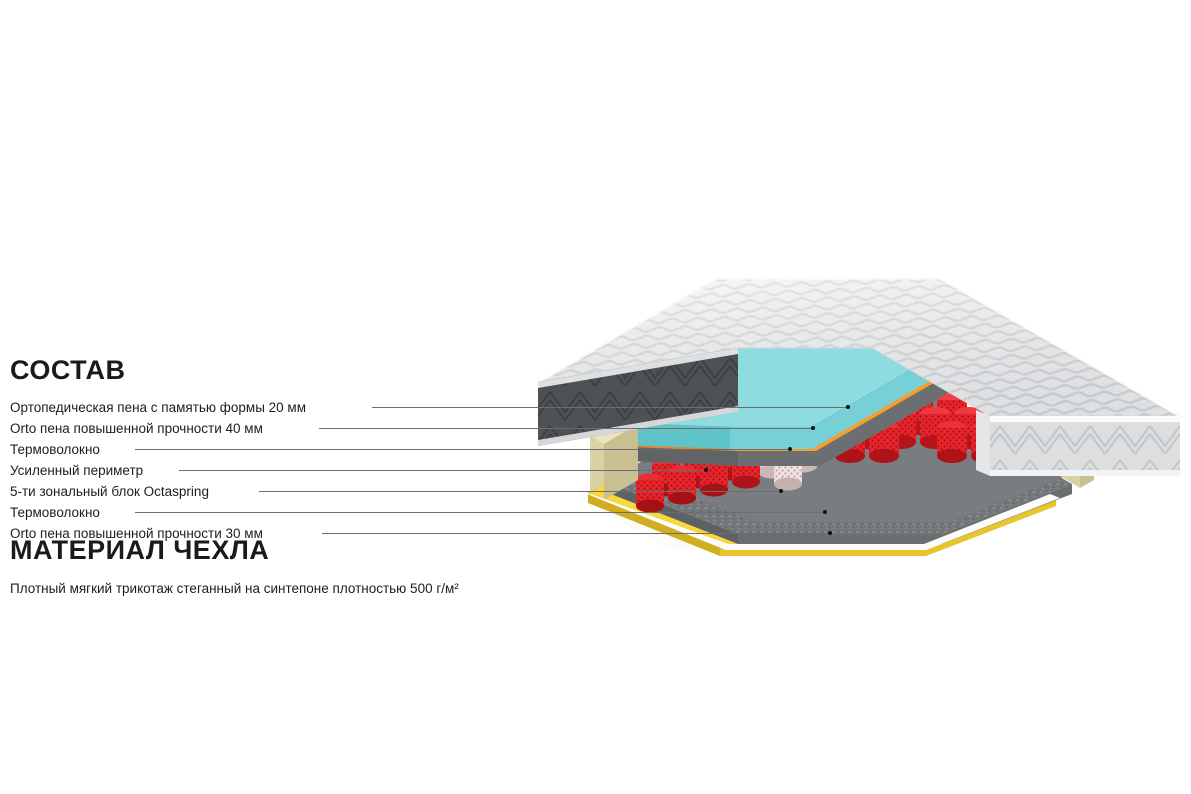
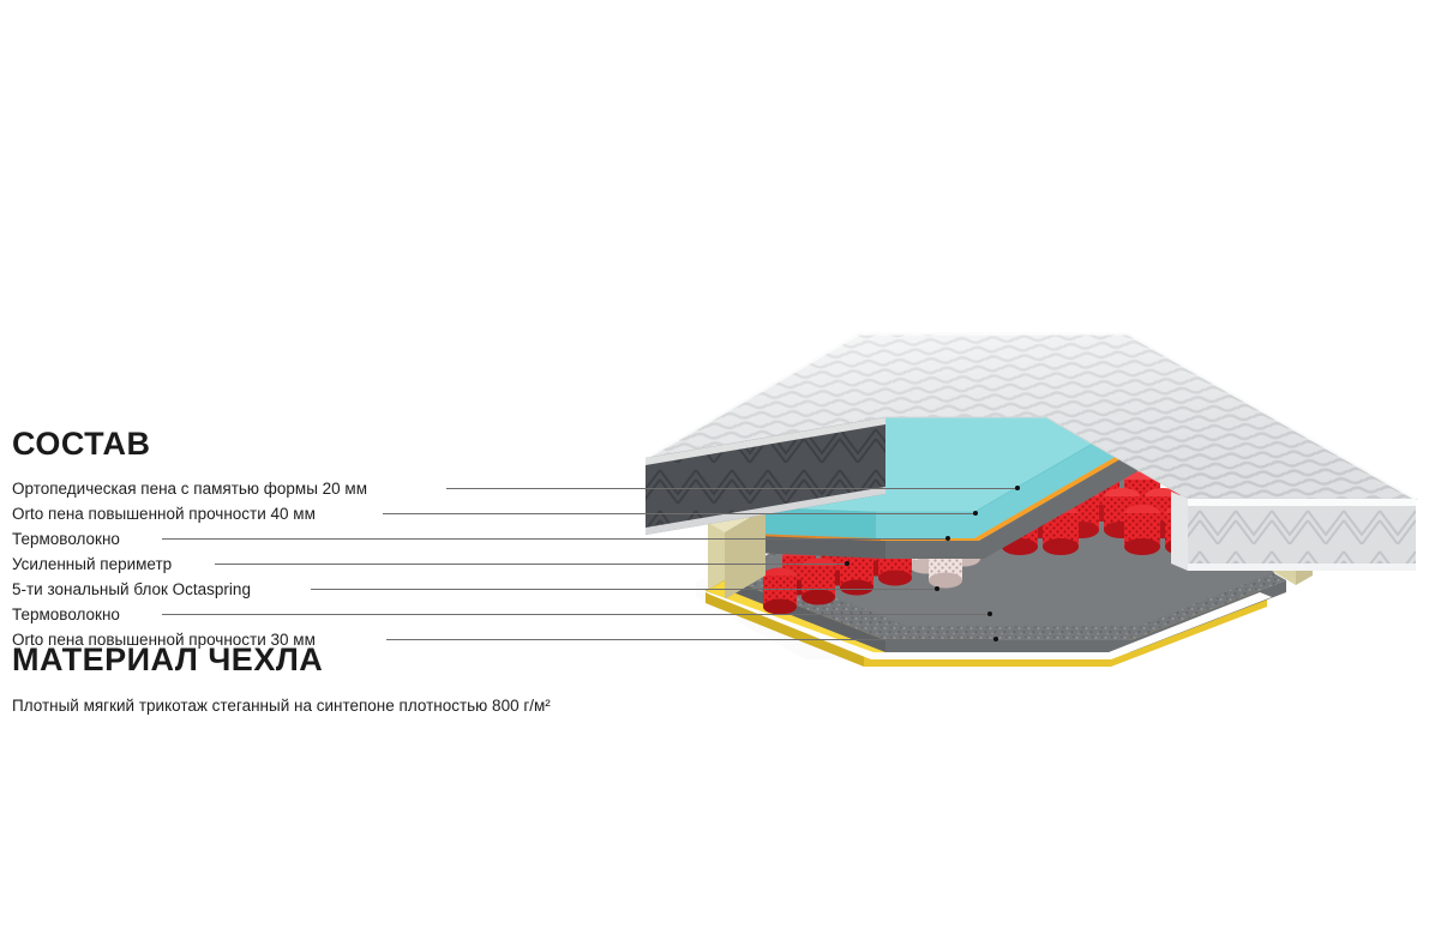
  СОСТАВ
  МАТЕРИАЛ ЧЕХЛА
  Ортопедическая пена с памятью формы 20 мм
  Orto пена повышенной прочности 40 мм
  Термоволокно
  Усиленный периметр
  5-ти зональный блок Octaspring
  Термоволокно
  Orto пена повышенной прочности 30 мм
- Плотный мягкий трикотаж стеганный на синтепоне плотностью 500 г/м²
+ Плотный мягкий трикотаж стеганный на синтепоне плотностью 800 г/м²
